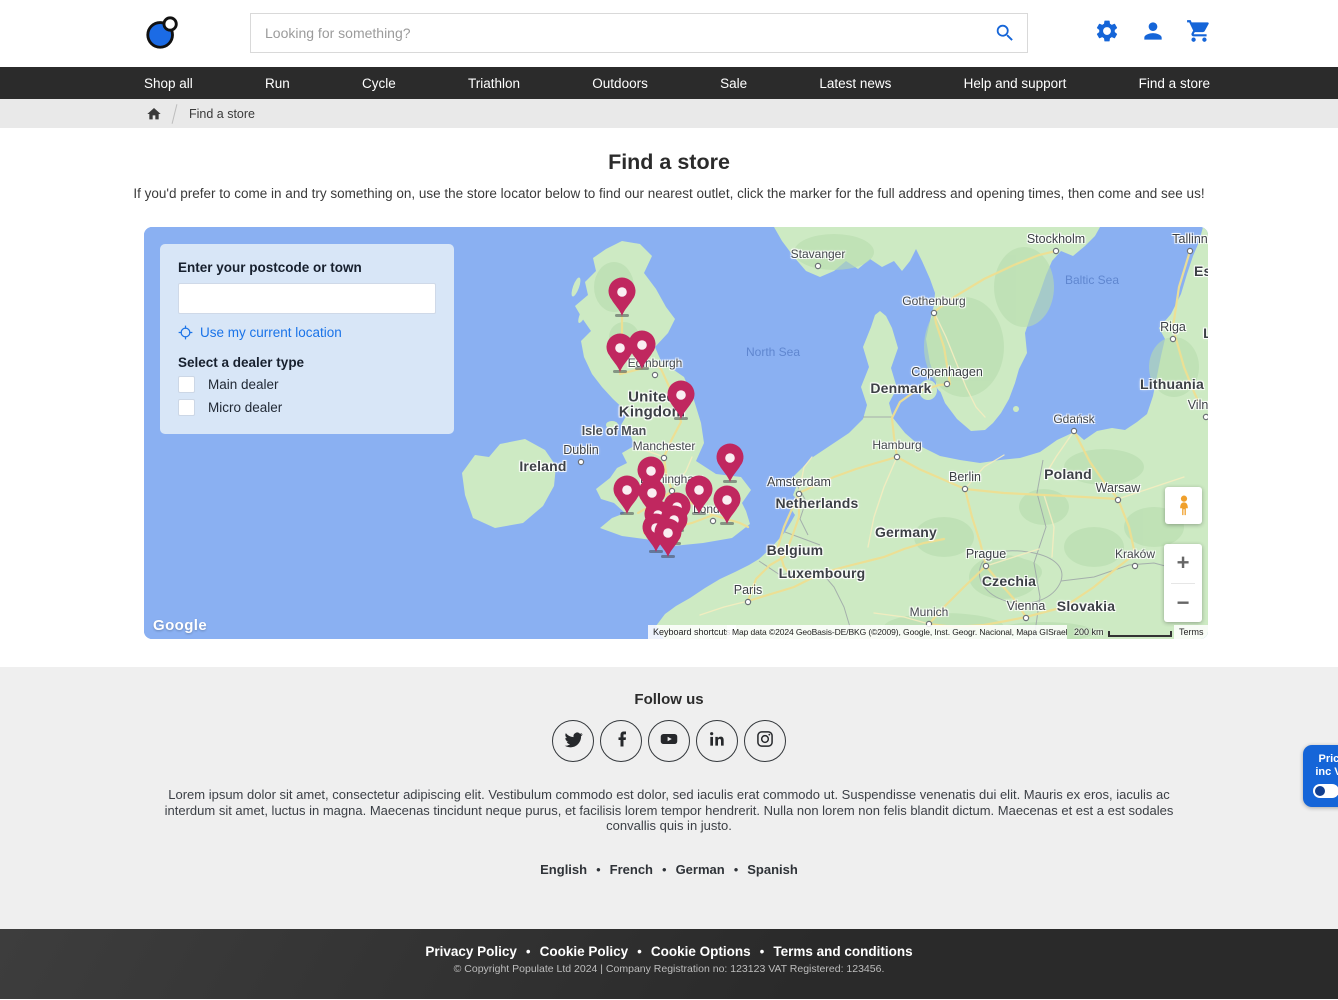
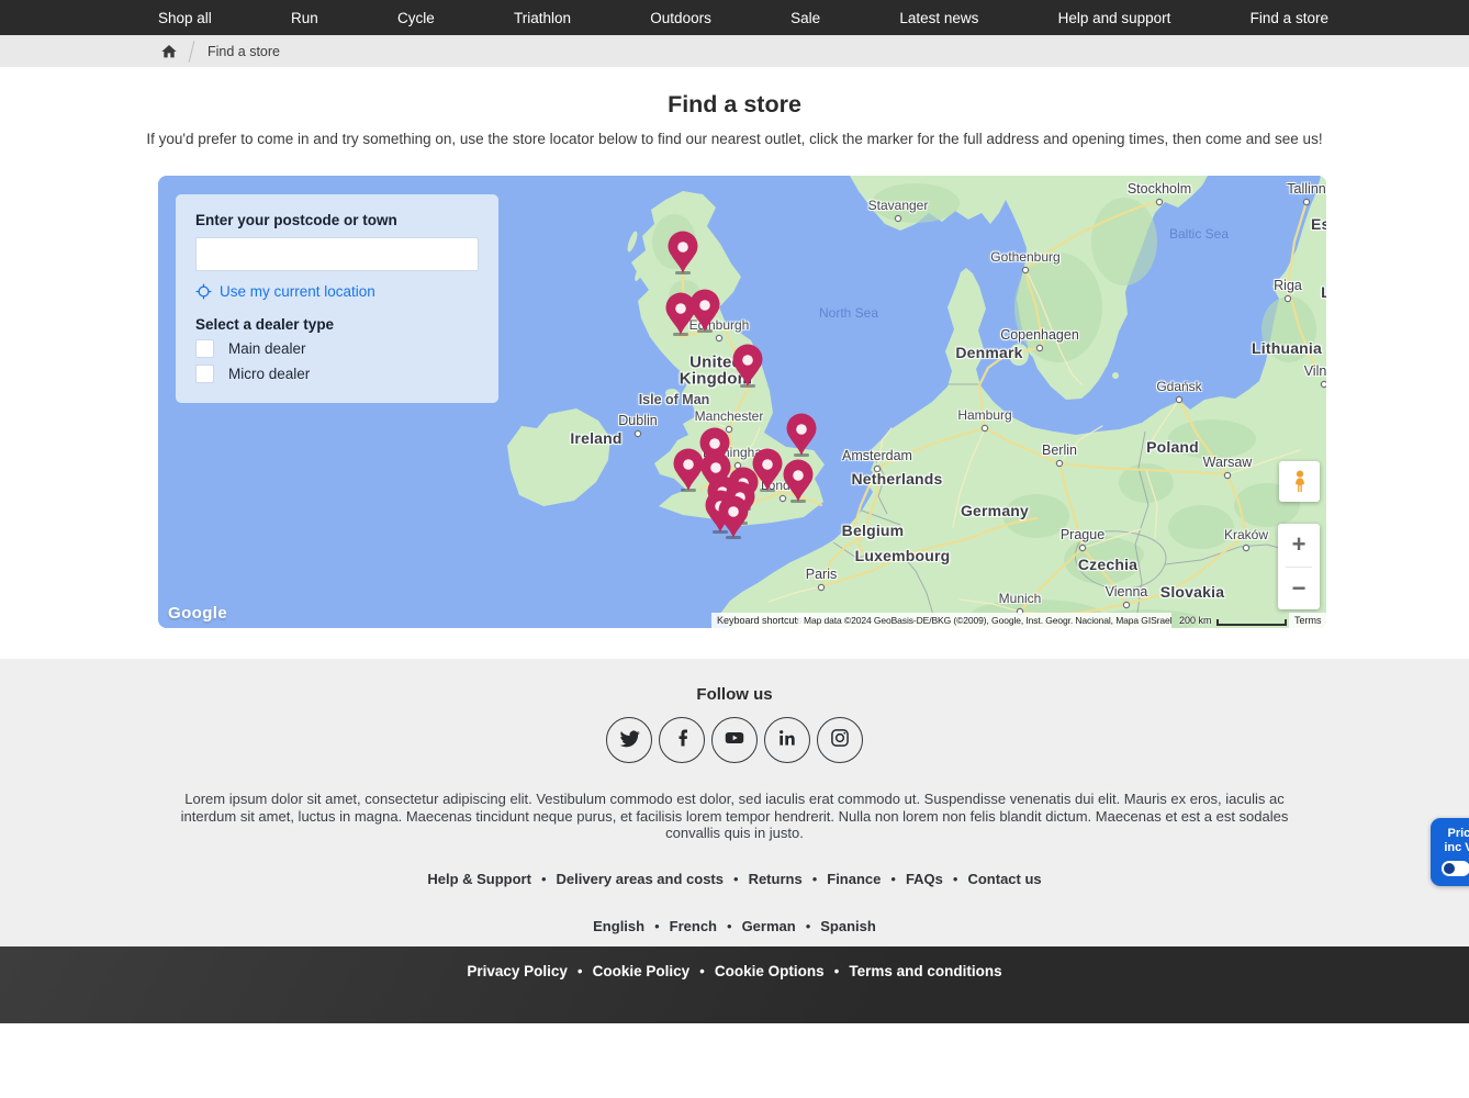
- Looking for something?
  Shop all
  Run
  Cycle
  Triathlon
  Outdoors
  Sale
  Latest news
  Help and support
  Find a store
  Find a store
  Find a store
  If you'd prefer to come in and try something on, use the store locator below to find our nearest outlet, click the marker for the full address and opening times, then come and see us!
  North Sea
  Baltic Sea
  Unite
  Kingdo
  Ireland
  Denmark
  Netherlands
  Germany
  Belgium
  Luxembourg
  Poland
  Czechia
  Slovakia
  Lithuania
  Isle of Man
  Stockholm
  Copenhagen
  Amsterdam
  Berlin
  Paris
  Vienna
  Warsaw
  Prague
  Dublin
  Riga
  Tallinn
  Stavanger
  Gothenburg
  Gdańsk
  Hamburg
  Munich
  Kraków
  Manchester
  Enburgh
  Enter your postcode or town
  Use my current location
  Select a dealer type
  Main dealer
  Micro dealer
  +
  −
  Keyboard shortcuts
  Map data ©2024 GeoBasis-DE/BKG (©2009), Google, Inst. Geogr. Nacional, Mapa GISrael
  200 km
  Terms
  Google
  Follow us
  Lorem ipsum dolor sit amet, consectetur adipiscing elit. Vestibulum commodo est dolor, sed iaculis erat commodo ut. Suspendisse venenatis dui elit. Mauris ex eros, iaculis ac interdum sit amet, luctus in magna. Maecenas tincidunt neque purus, et facilisis lorem tempor hendrerit. Nulla non lorem non felis blandit dictum. Maecenas et est a est sodales convallis quis in justo.
+ Help & Support • Delivery areas and costs • Returns • Finance • FAQs • Contact us
  English • French • German • Spanish
  Privacy Policy • Cookie Policy • Cookie Options • Terms and conditions
- © Copyright Populate Ltd 2024 | Company Registration no: 123123 VAT Registered: 123456.
